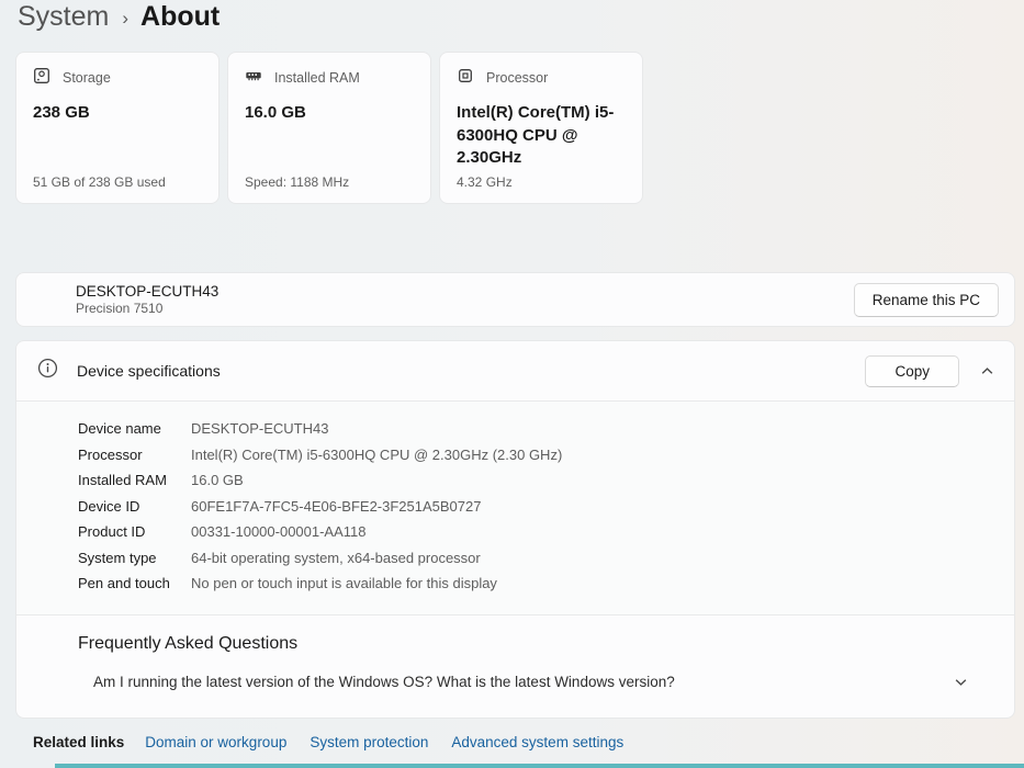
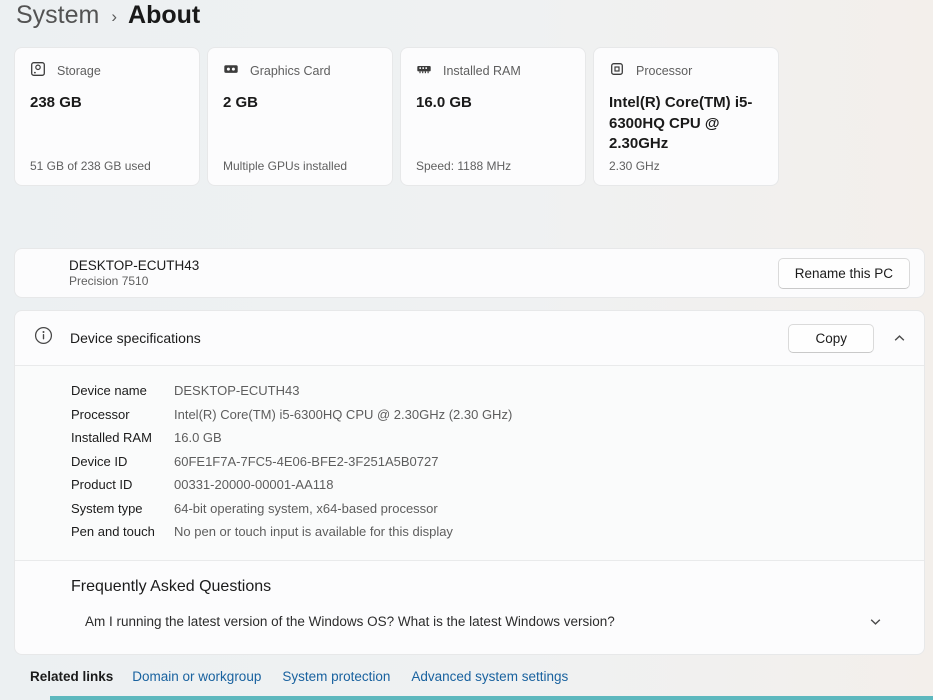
  System
  ›
  About
  Storage
  238 GB
  51 GB of 238 GB used
+ Graphics Card
+ 2 GB
+ Multiple GPUs installed
  Installed RAM
  16.0 GB
  Speed: 1188 MHz
  Processor
  Intel(R) Core(TM) i5-6300HQ CPU @ 2.30GHz
- 4.32 GHz
+ 2.30 GHz
  DESKTOP-ECUTH43
  Precision 7510
  Rename this PC
  Device specifications
  Copy
  Device name
  DESKTOP-ECUTH43
  Processor
  Intel(R) Core(TM) i5-6300HQ CPU @ 2.30GHz (2.30 GHz)
  Installed RAM
  16.0 GB
  Device ID
  60FE1F7A-7FC5-4E06-BFE2-3F251A5B0727
  Product ID
- 00331-10000-00001-AA118
+ 00331-20000-00001-AA118
  System type
  64-bit operating system, x64-based processor
  Pen and touch
  No pen or touch input is available for this display
  Frequently Asked Questions
  Am I running the latest version of the Windows OS? What is the latest Windows version?
  Related links
  Domain or workgroup
  System protection
  Advanced system settings
